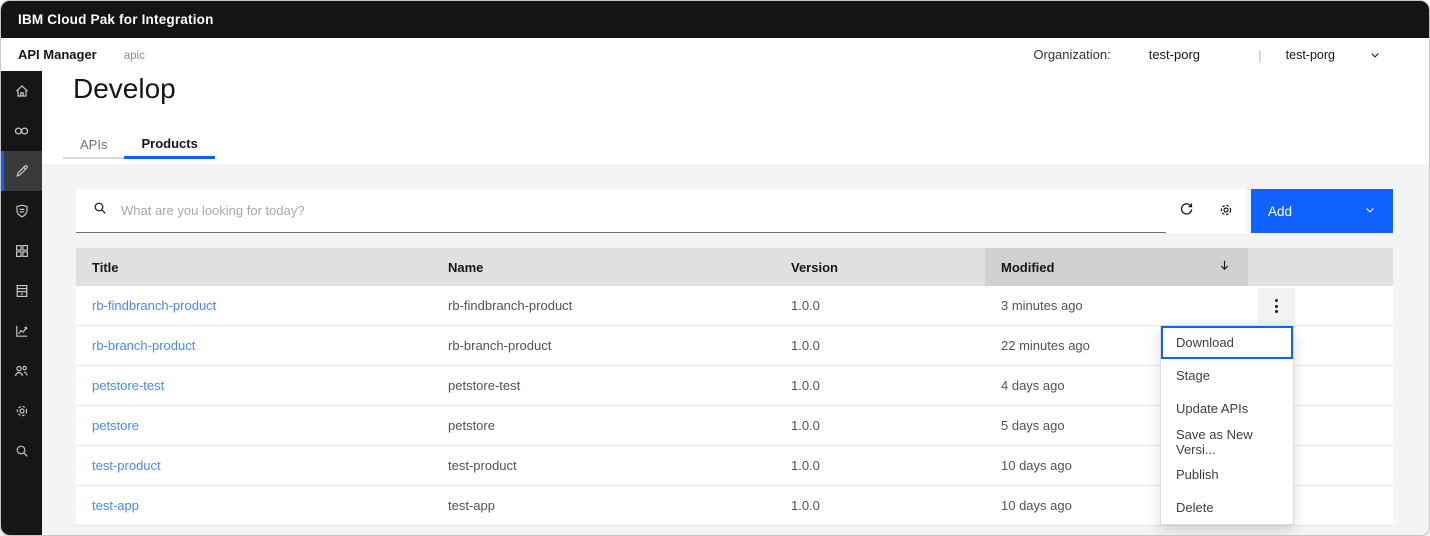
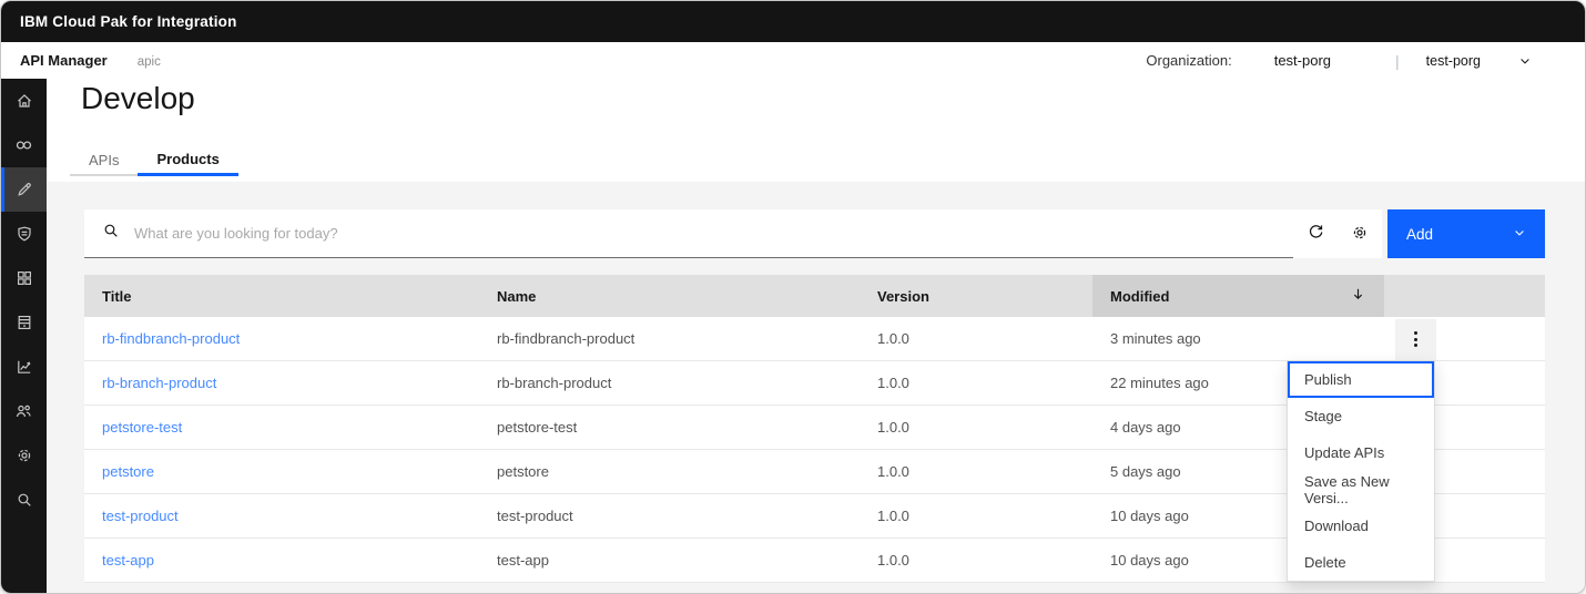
  IBM Cloud Pak for Integration
  API Manager
  apic
  Organization:
  test-porg
  |
  test-porg
  Develop
  APIs
  Products
  What are you looking for today?
  Add
  Title
  Name
  Version
  Modified
  rb-findbranch-product
  rb-findbranch-product
  1.0.0
  3 minutes ago
  rb-branch-product
  rb-branch-product
  1.0.0
  22 minutes ago
  petstore-test
  petstore-test
  1.0.0
  4 days ago
  petstore
  petstore
  1.0.0
  5 days ago
  test-product
  test-product
  1.0.0
  10 days ago
  test-app
  test-app
  1.0.0
  10 days ago
- Download
+ Publish
  Stage
  Update APIs
  Save as New Versi...
- Publish
+ Download
  Delete
